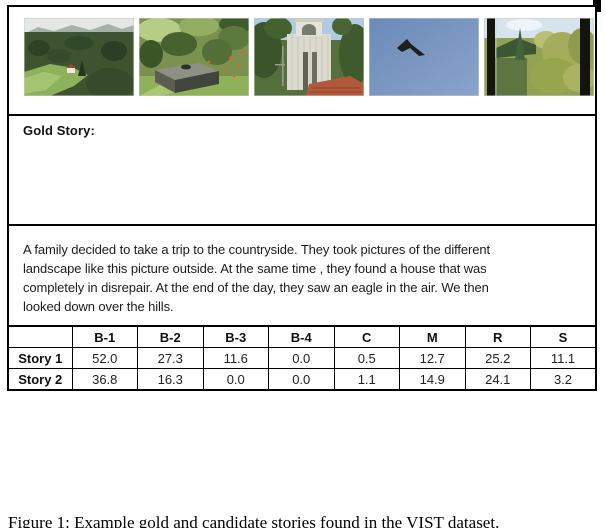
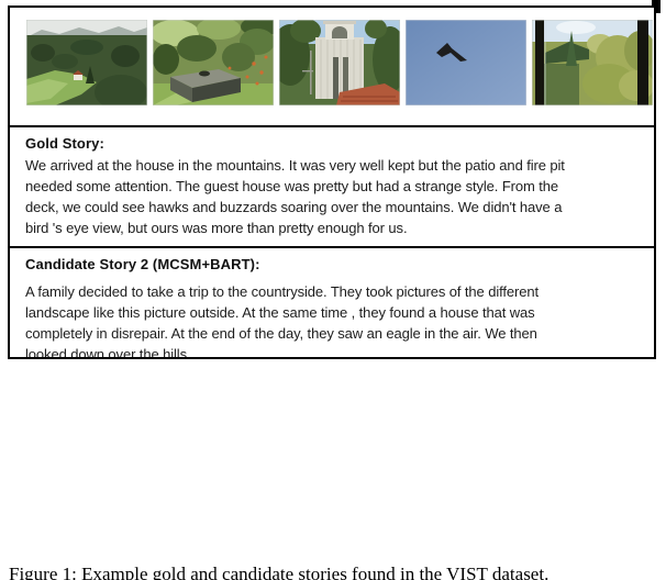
  Gold Story:
+ We arrived at the house in the mountains. It was very well kept but the patio and fire pit
+ needed some attention. The guest house was pretty but had a strange style. From the
+ deck, we could see hawks and buzzards soaring over the mountains. We didn't have a
+ bird 's eye view, but ours was more than pretty enough for us.
+ Candidate Story 2 (MCSM+BART):
  A family decided to take a trip to the countryside. They took pictures of the different
  landscape like this picture outside. At the same time , they found a house that was
  completely in disrepair. At the end of the day, they saw an eagle in the air. We then
  looked down over the hills.
- 	B-1	B-2	B-3	B-4	C	M	R	S
- Story 1	52.0	27.3	11.6	0.0	0.5	12.7	25.2	11.1
- Story 2	36.8	16.3	0.0	0.0	1.1	14.9	24.1	3.2
  Figure 1: Example gold and candidate stories found in the VIST dataset.
